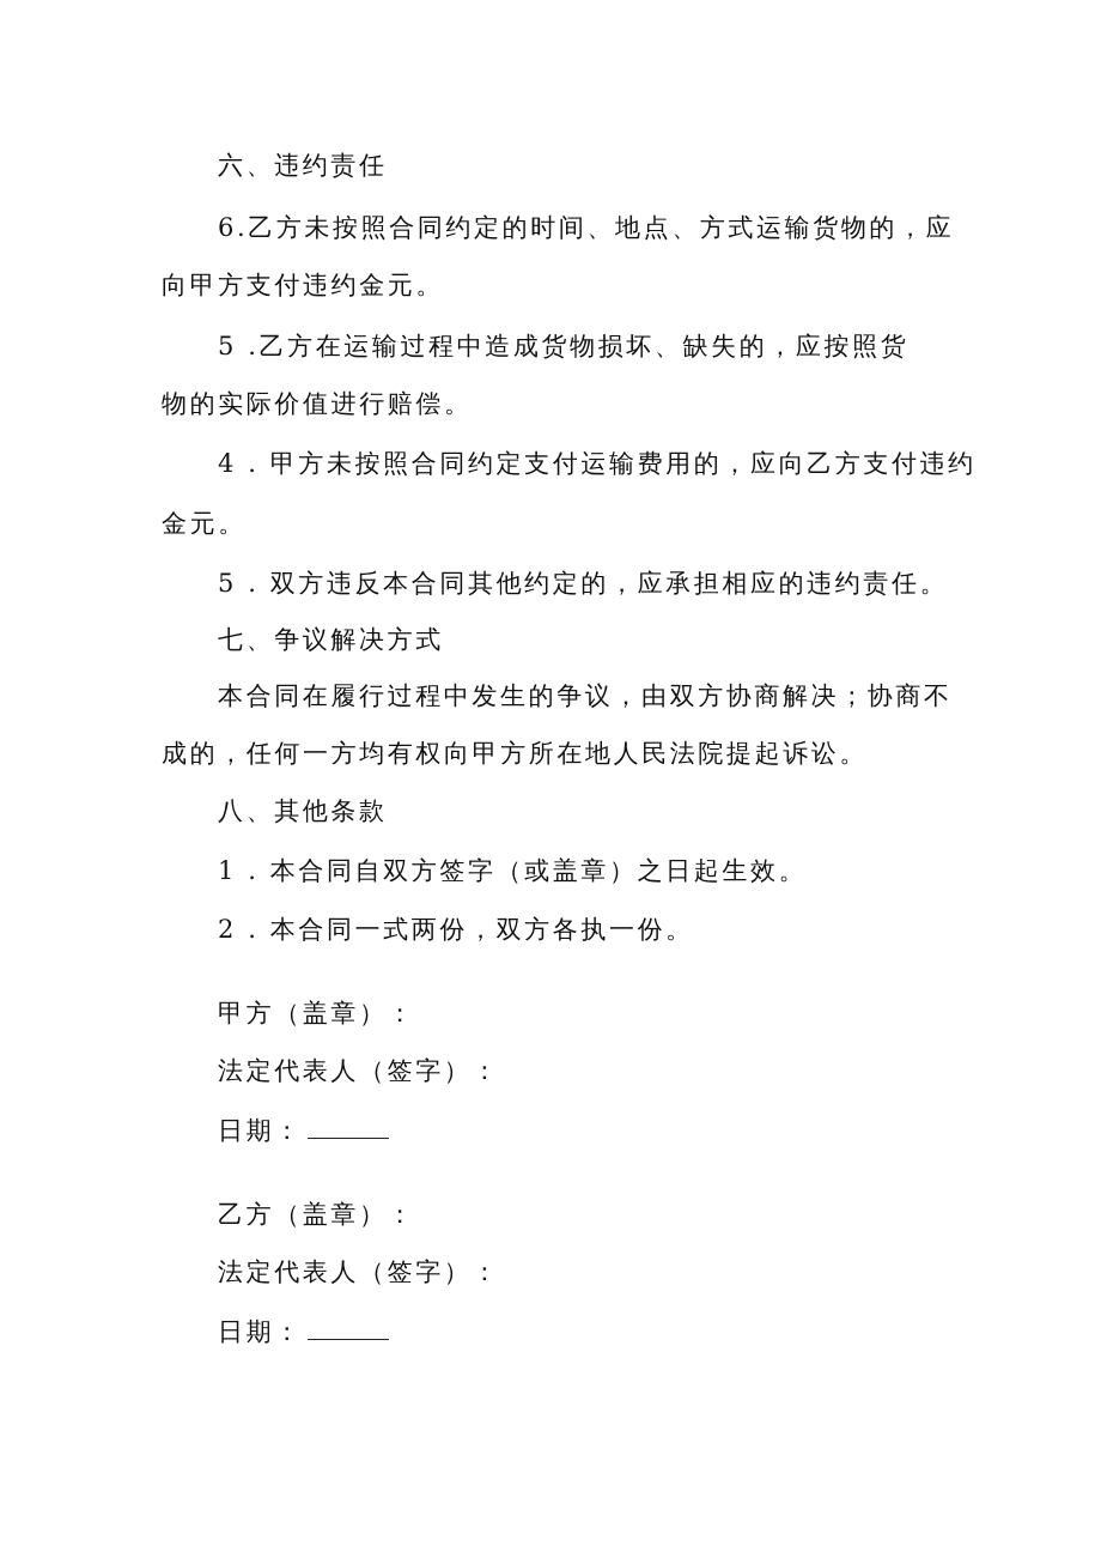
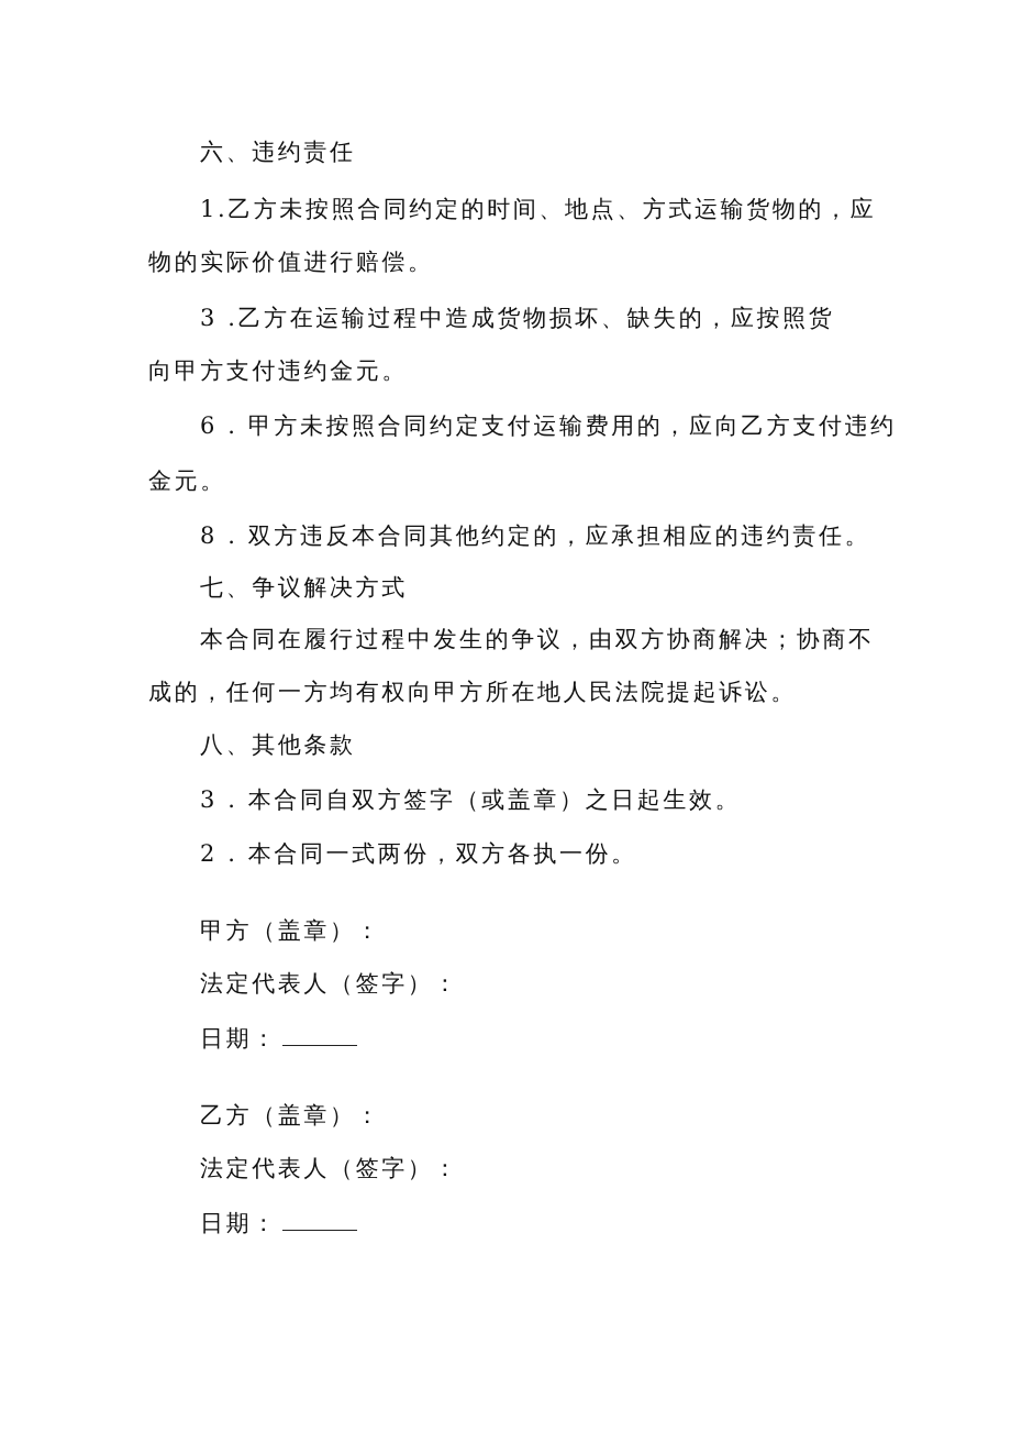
  六、违约责任
- 6.乙方未按照合同约定的时间、地点、方式运输货物的，应
+ 1.乙方未按照合同约定的时间、地点、方式运输货物的，应
- 向甲方支付违约金元。
+ 物的实际价值进行赔偿。
- 5 .乙方在运输过程中造成货物损坏、缺失的，应按照货
+ 3 .乙方在运输过程中造成货物损坏、缺失的，应按照货
- 物的实际价值进行赔偿。
+ 向甲方支付违约金元。
- 4 . 甲方未按照合同约定支付运输费用的，应向乙方支付违约
+ 6 . 甲方未按照合同约定支付运输费用的，应向乙方支付违约
  金元。
- 5 . 双方违反本合同其他约定的，应承担相应的违约责任。
+ 8 . 双方违反本合同其他约定的，应承担相应的违约责任。
  七、争议解决方式
  本合同在履行过程中发生的争议，由双方协商解决；协商不
  成的，任何一方均有权向甲方所在地人民法院提起诉讼。
  八、其他条款
- 1 . 本合同自双方签字（或盖章）之日起生效。
+ 3 . 本合同自双方签字（或盖章）之日起生效。
  2 . 本合同一式两份，双方各执一份。
  甲方（盖章）：
  法定代表人（签字）：
  日期：
  乙方（盖章）：
  法定代表人（签字）：
  日期：
